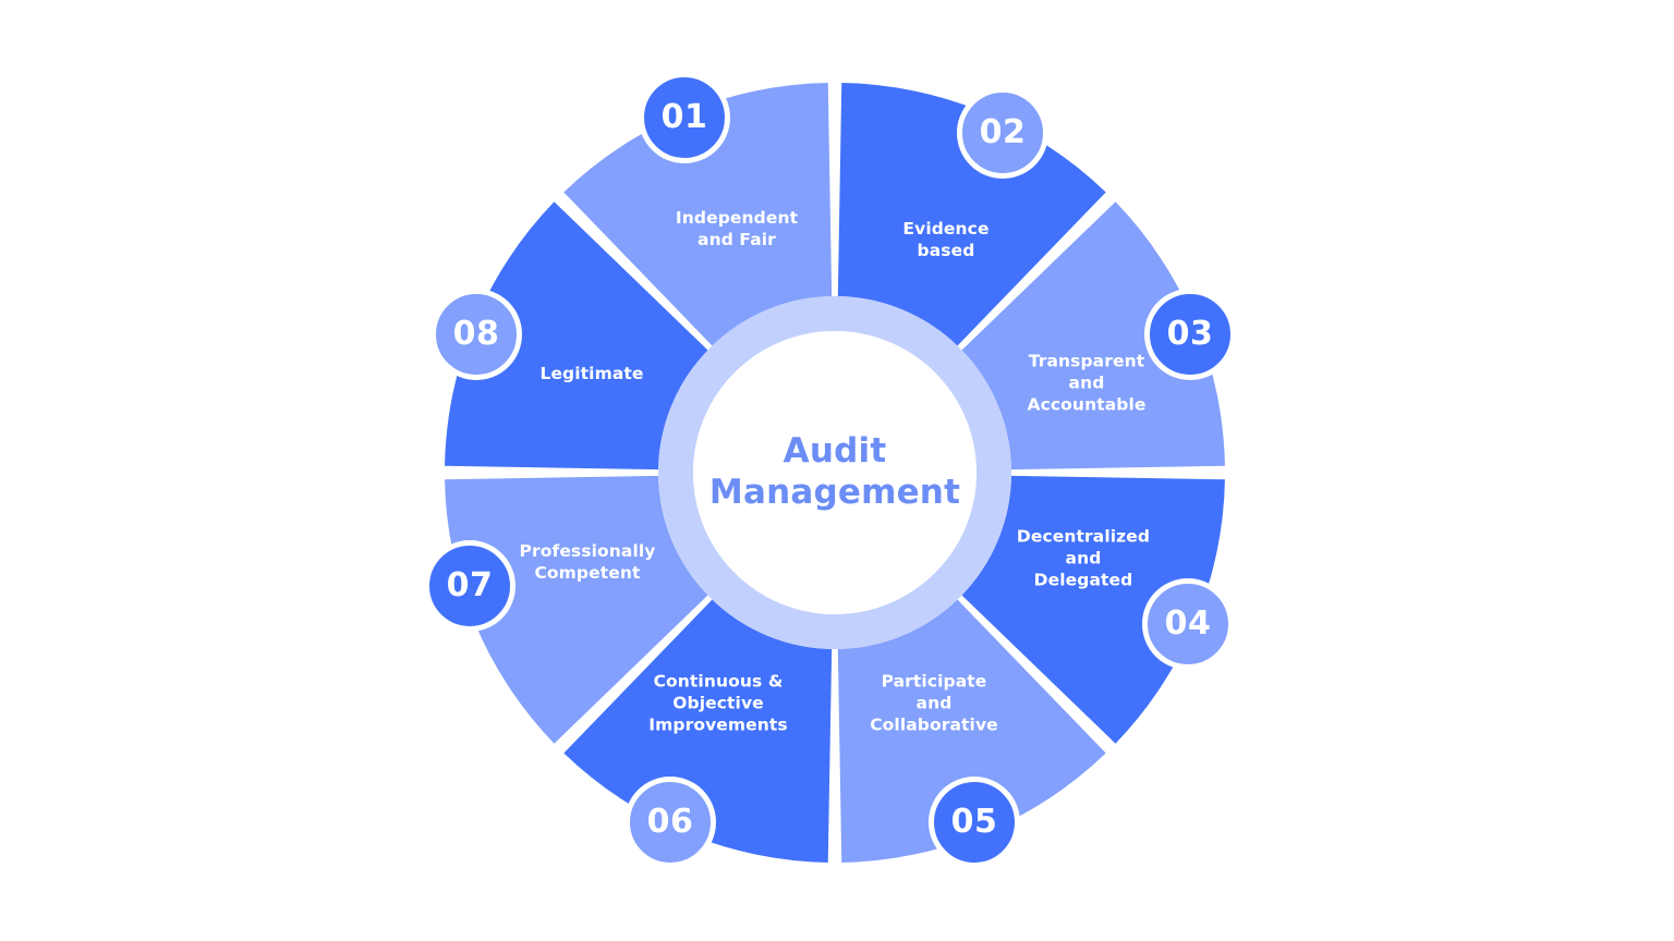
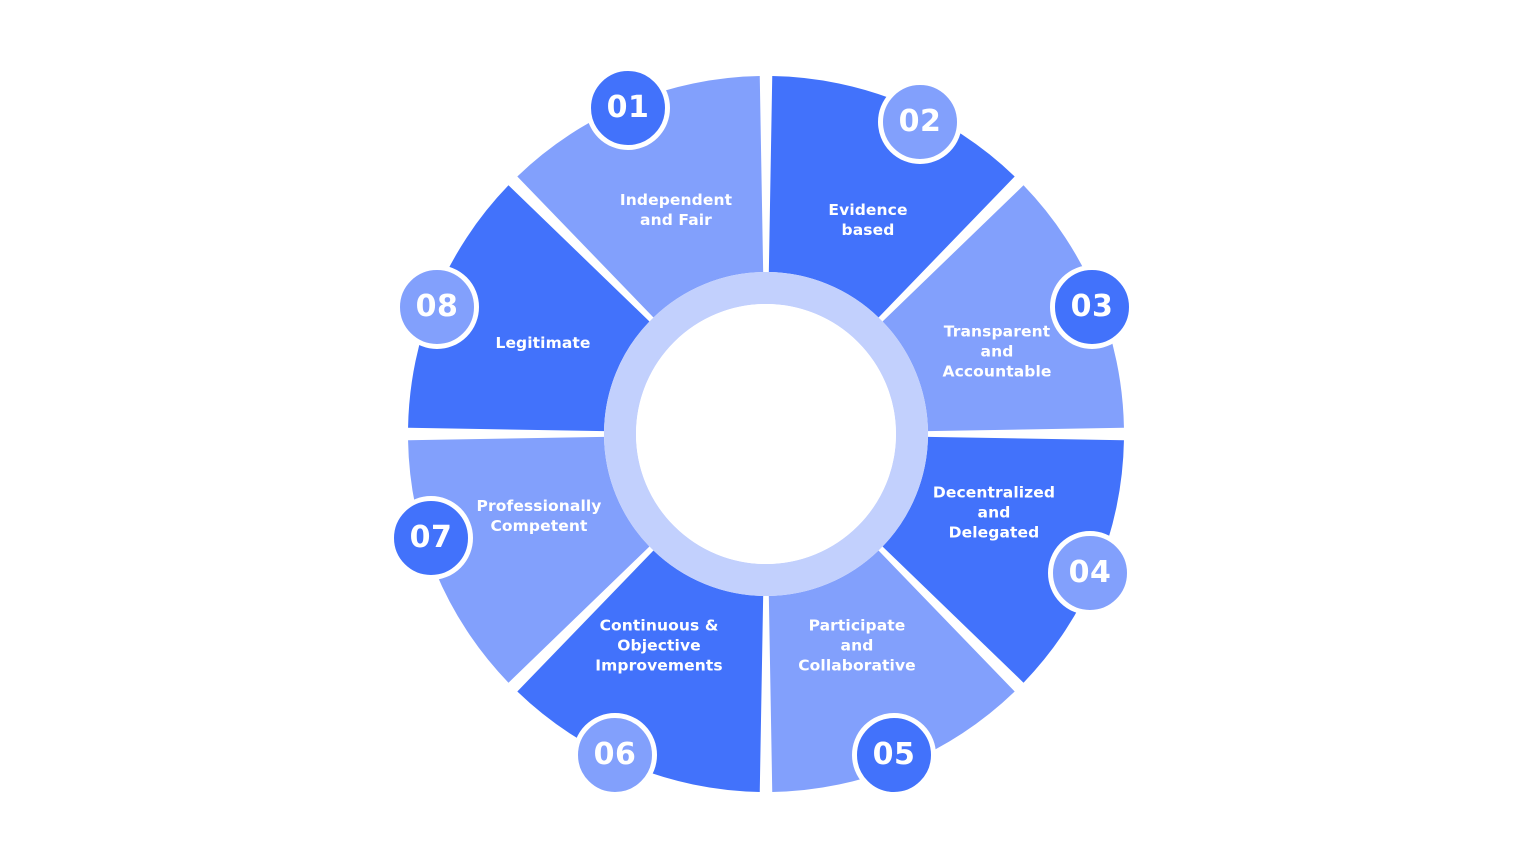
  Independent
  and Fair
  Evidence
  based
  Transparent
  and
  Accountable
  Decentralized
  and
  Delegated
  Participate
  and
  Collaborative
  Continuous &
  Objective
  Improvements
  Professionally
  Competent
  Legitimate
  01
  02
  03
  04
  05
  06
  07
  08
- Audit
- Management
